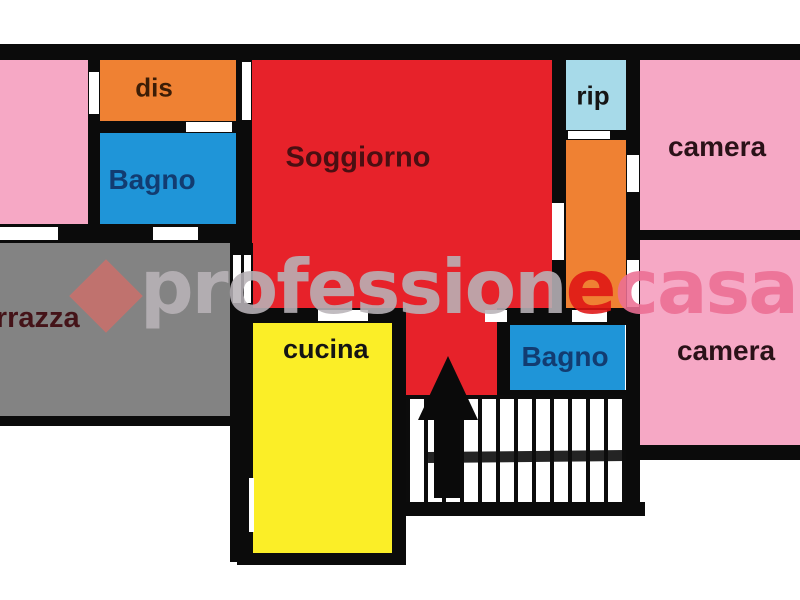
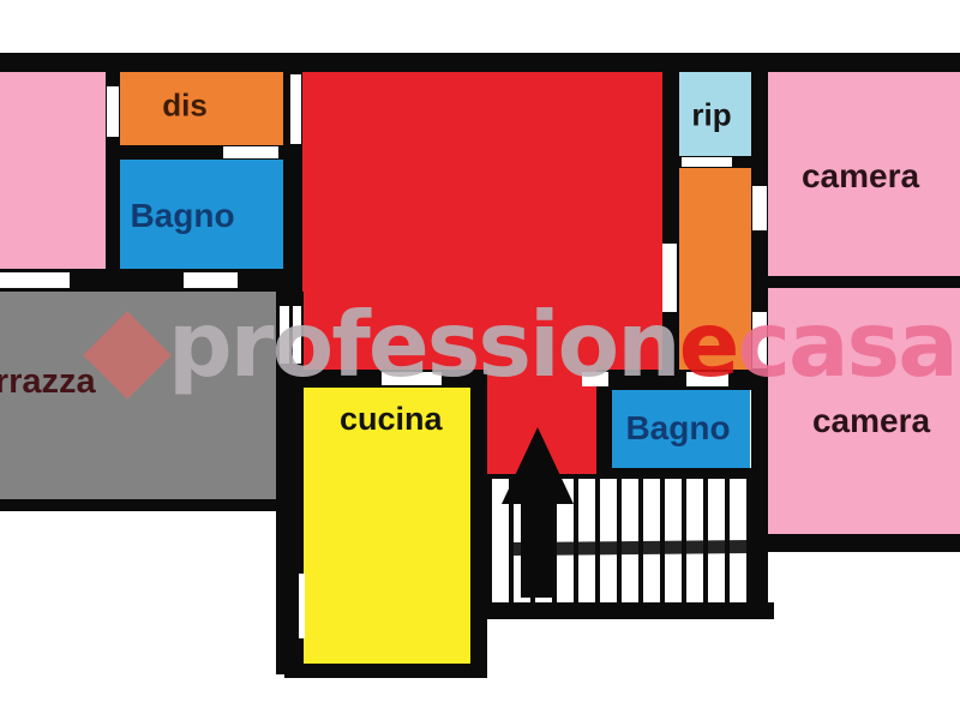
  dis
  Bagno
- Soggiorno
  rip
  camera
  camera
  Bagno
  rrazza
  cucina
  professionecasa
